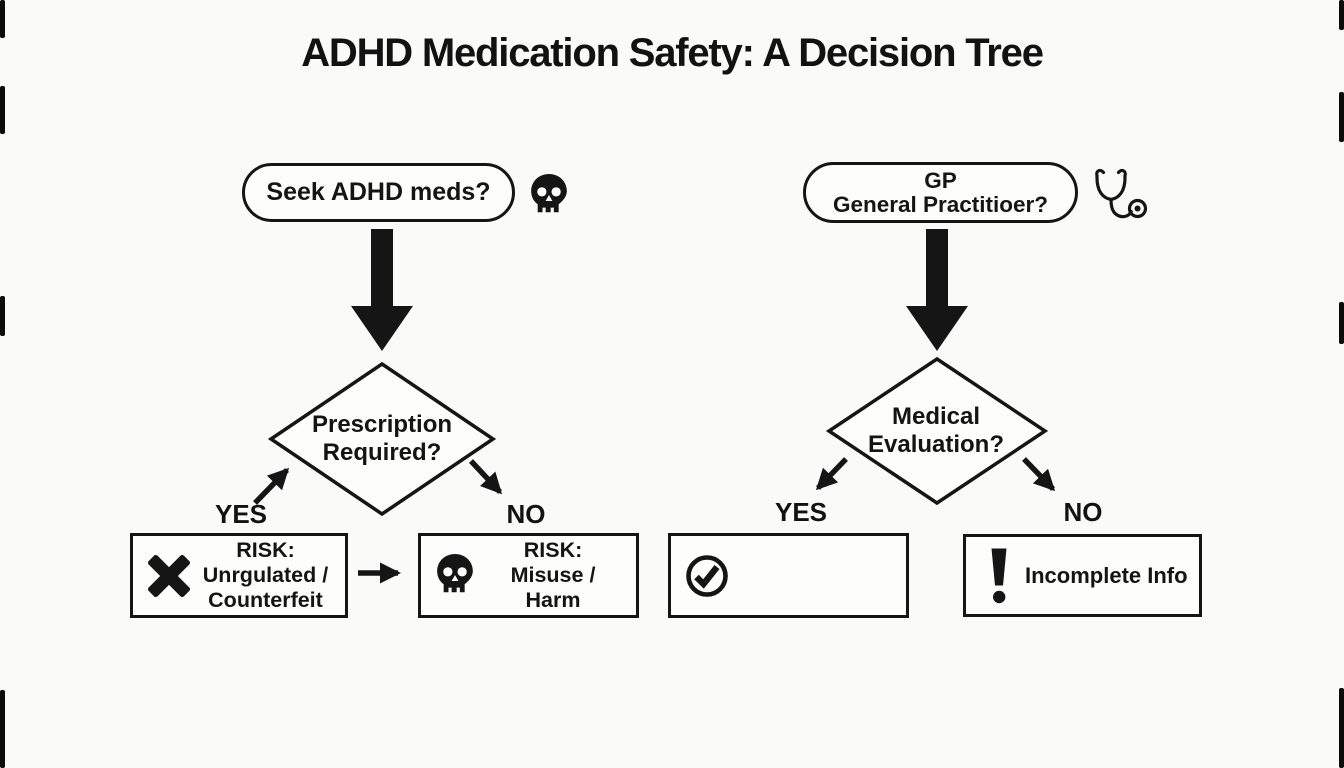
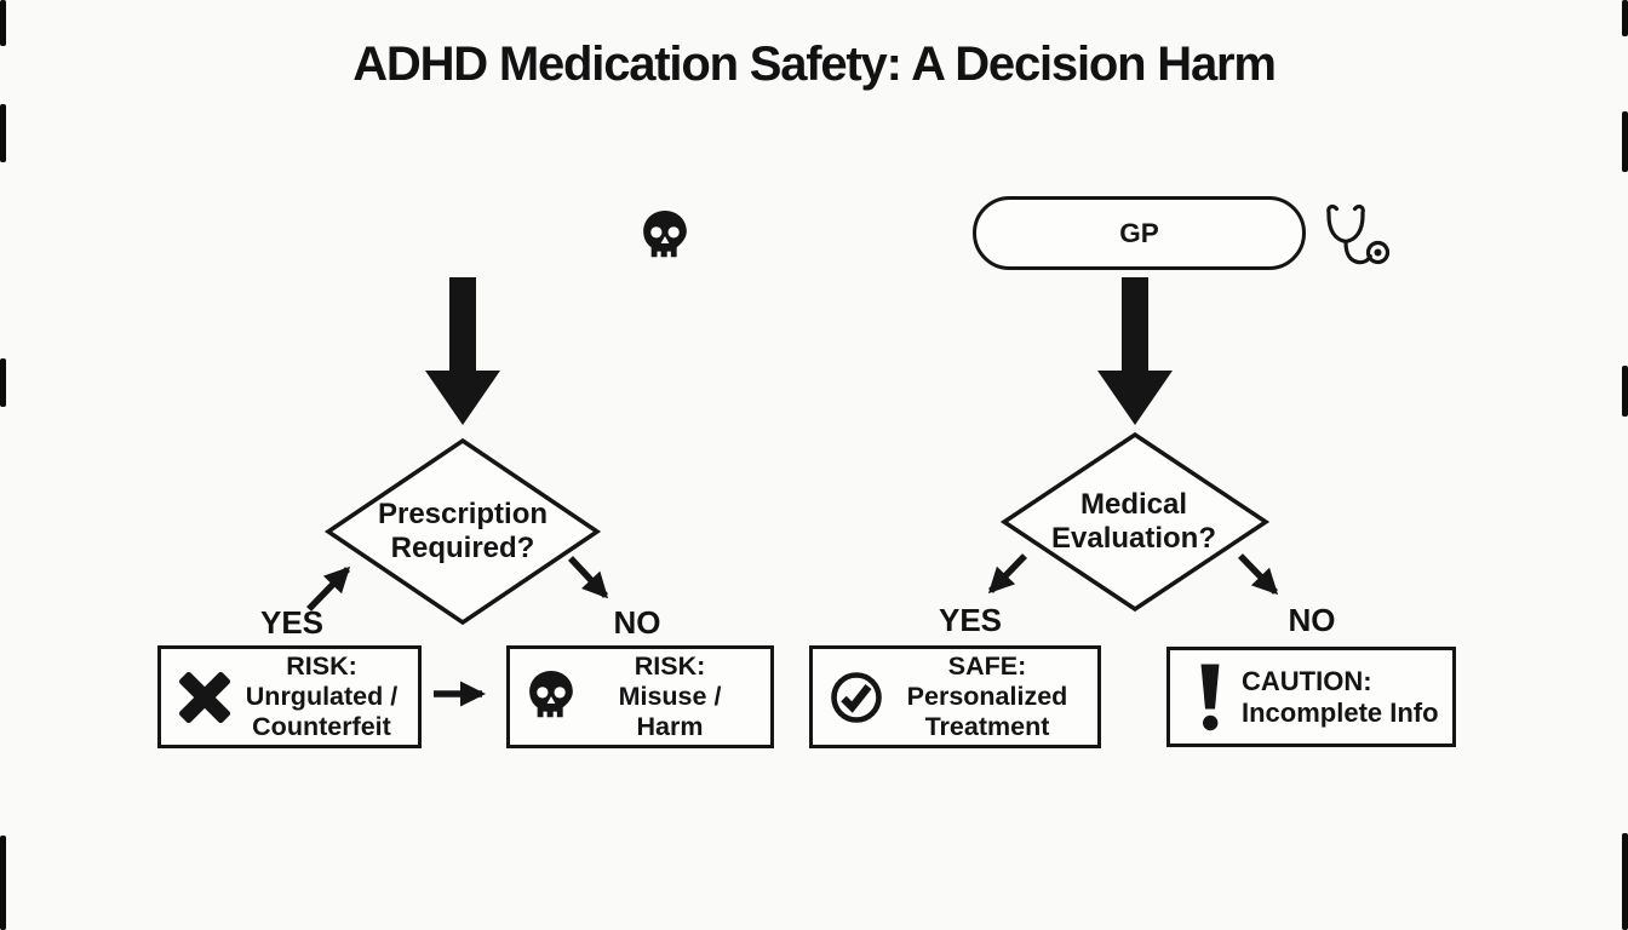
- ADHD Medication Safety: A Decision Tree
+ ADHD Medication Safety: A Decision Harm
- Seek ADHD meds?
  GP
- General Practitioer?
  Prescription
  Required?
  Medical
  Evaluation?
  YES
  NO
  YES
  NO
  RISK:
  Unrgulated /
  Counterfeit
  RISK:
  Misuse /
  Harm
+ SAFE:
+ Personalized
+ Treatment
+ CAUTION:
  Incomplete Info
